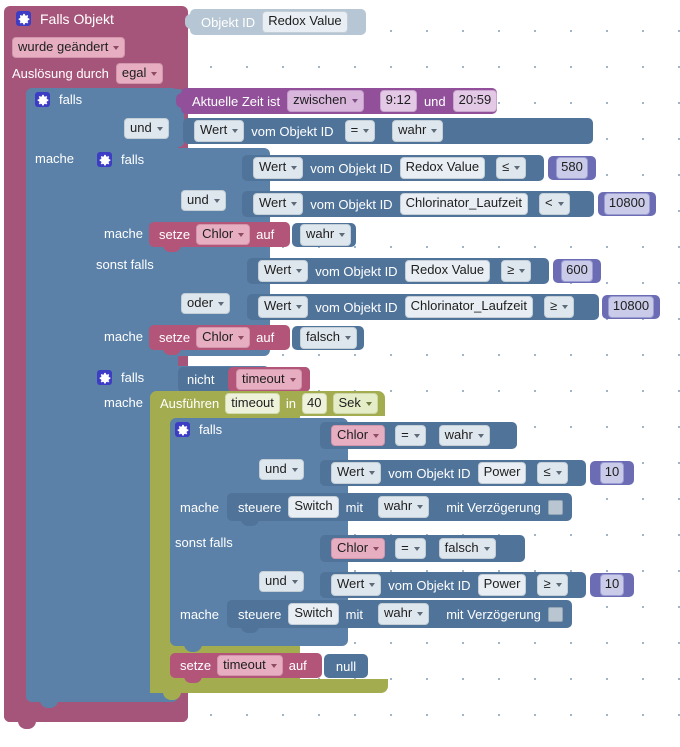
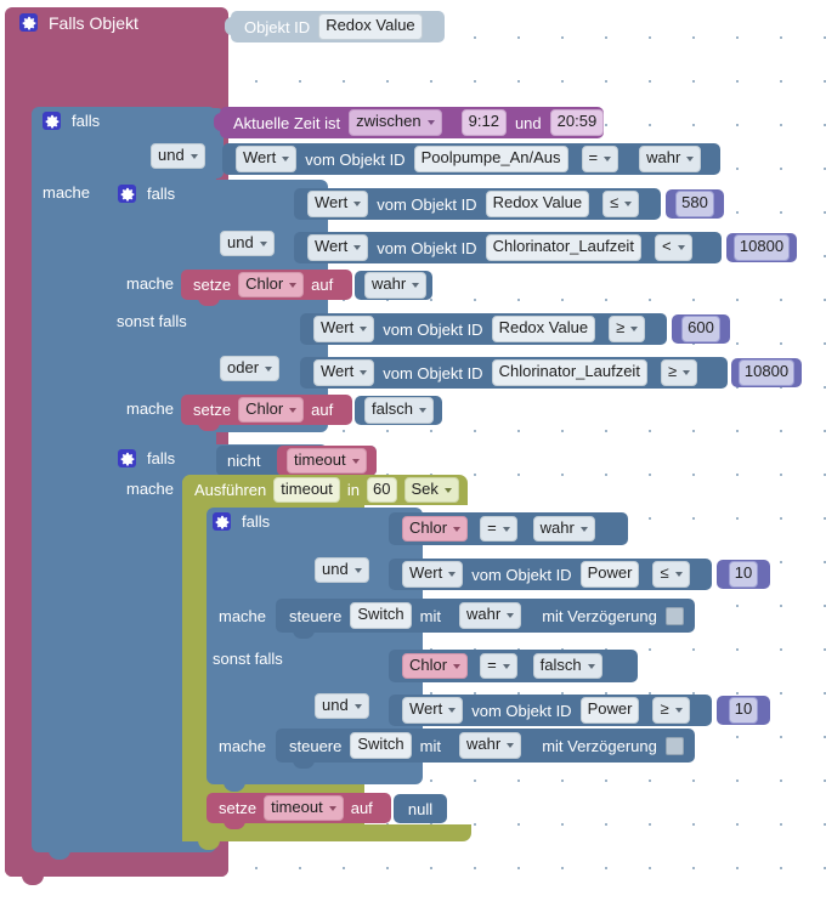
  Falls Objekt
  Objekt ID
  Redox Value
- wurde geändert
- Auslösung durch
- egal
  falls
  und
  Aktuelle Zeit ist
  zwischen
  9:12
  und
  20:59
  Wert
  vom Objekt ID
+ Poolpumpe_An/Aus
  =
  wahr
  mache
  falls
  und
  Wert
  vom Objekt ID
  Redox Value
  ≤
  580
  Wert
  vom Objekt ID
  Chlorinator_Laufzeit
  <
  10800
  mache
  setze
  Chlor
  auf
  wahr
  sonst falls
  oder
  Wert
  vom Objekt ID
  Redox Value
  ≥
  600
  Wert
  vom Objekt ID
  Chlorinator_Laufzeit
  ≥
  10800
  mache
  setze
  Chlor
  auf
  falsch
  falls
  nicht
  timeout
  mache
  Ausführen
  timeout
  in
- 40
+ 60
  Sek
  falls
  und
  Chlor
  =
  wahr
  Wert
  vom Objekt ID
  Power
  ≤
  10
  mache
  steuere
  Switch
  mit
  wahr
  mit Verzögerung
  sonst falls
  und
  Chlor
  =
  falsch
  Wert
  vom Objekt ID
  Power
  ≥
  10
  mache
  steuere
  Switch
  mit
  wahr
  mit Verzögerung
  setze
  timeout
  auf
  null
